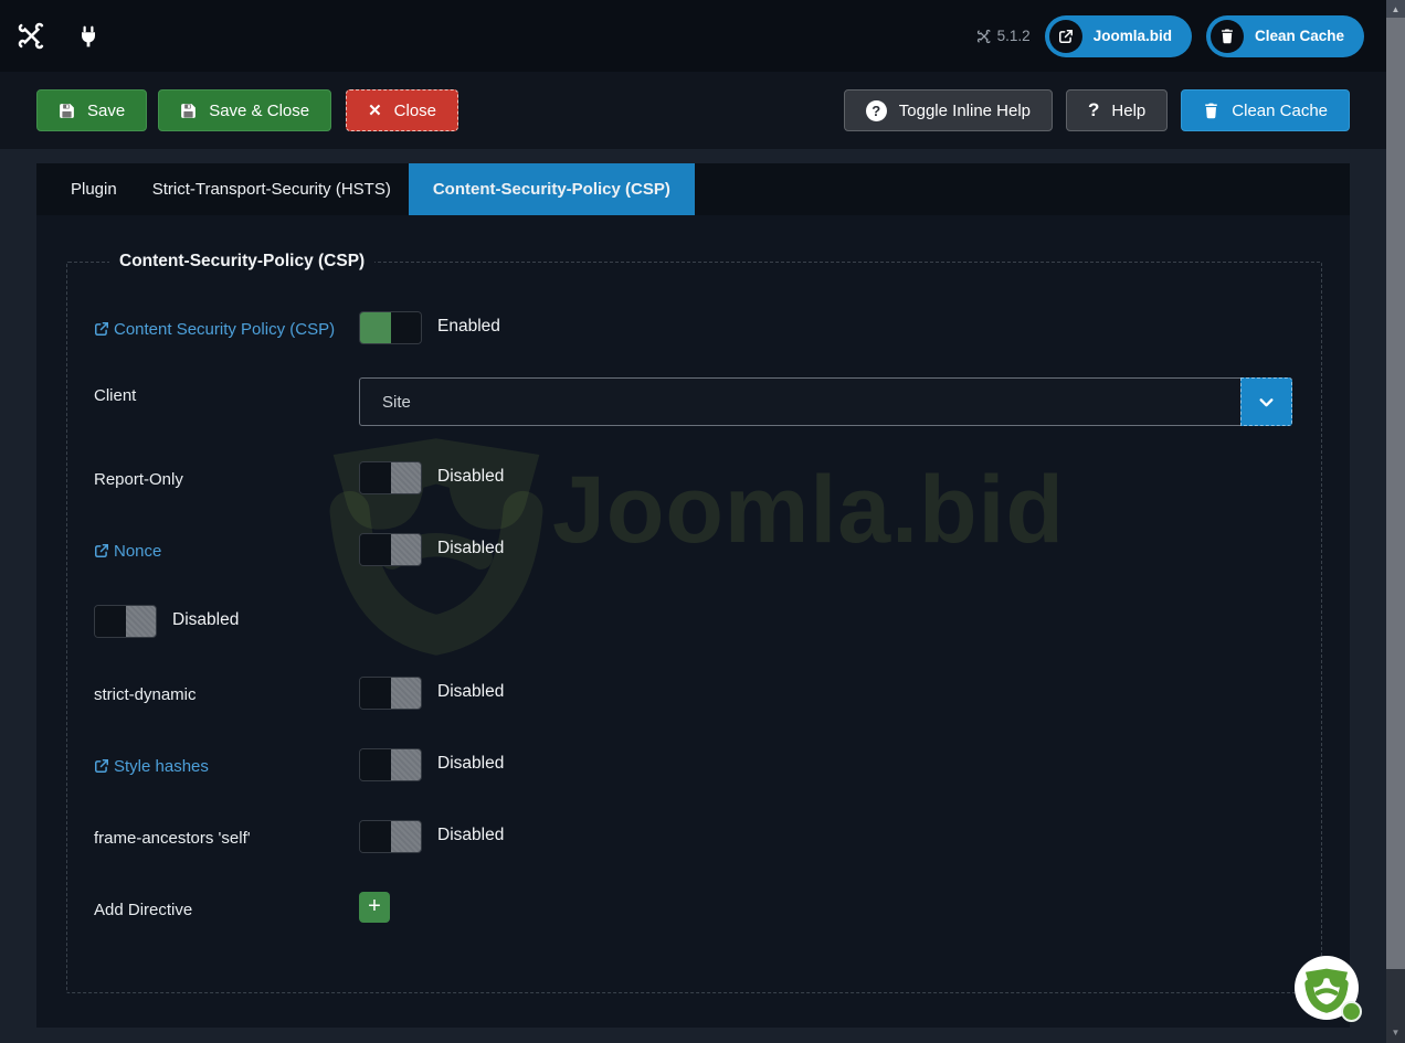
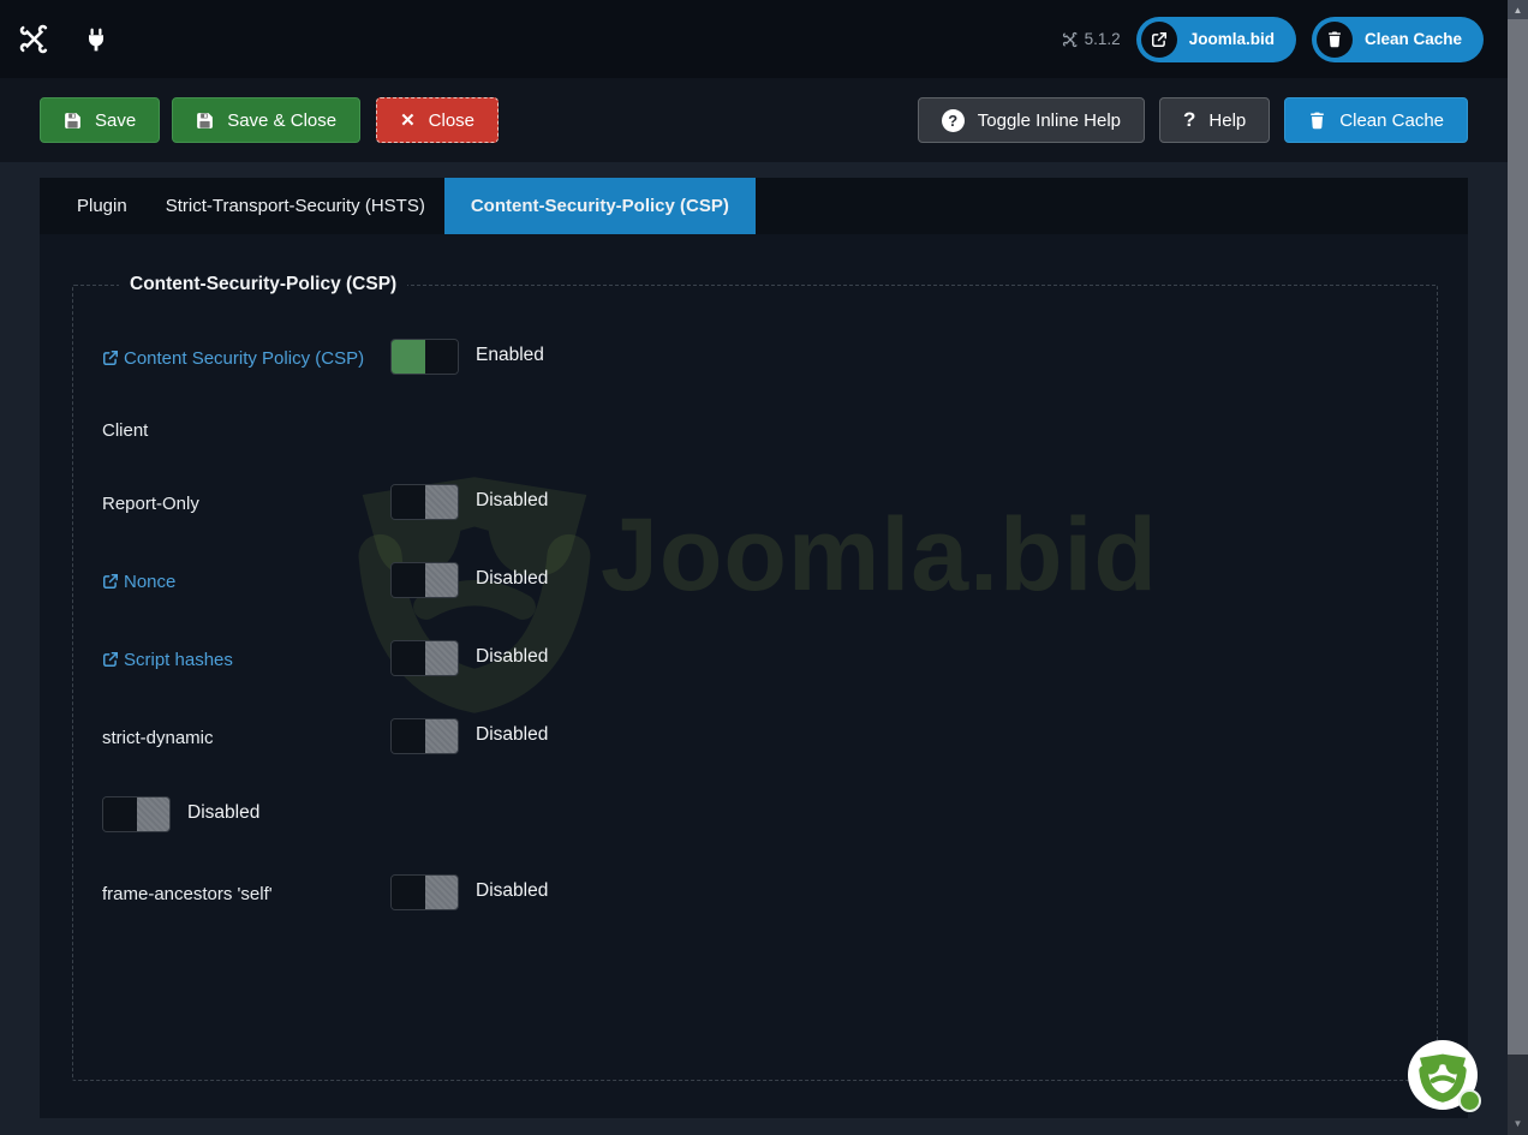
  5.1.2
  Joomla.bid
  Clean Cache
  Save
  Save & Close
  ✕
  Close
  ?
  Toggle Inline Help
  ?
  Help
  Clean Cache
  Plugin
  Strict-Transport-Security (HSTS)
  Content-Security-Policy (CSP)
  Content-Security-Policy (CSP)
  Content Security Policy (CSP)
  Enabled
  Client
- Site
  Report-Only
  Disabled
  Nonce
  Disabled
+ Script hashes
  Disabled
  strict-dynamic
  Disabled
- Style hashes
  Disabled
  frame-ancestors 'self'
  Disabled
- Add Directive
- +
  ▲
  ▼
